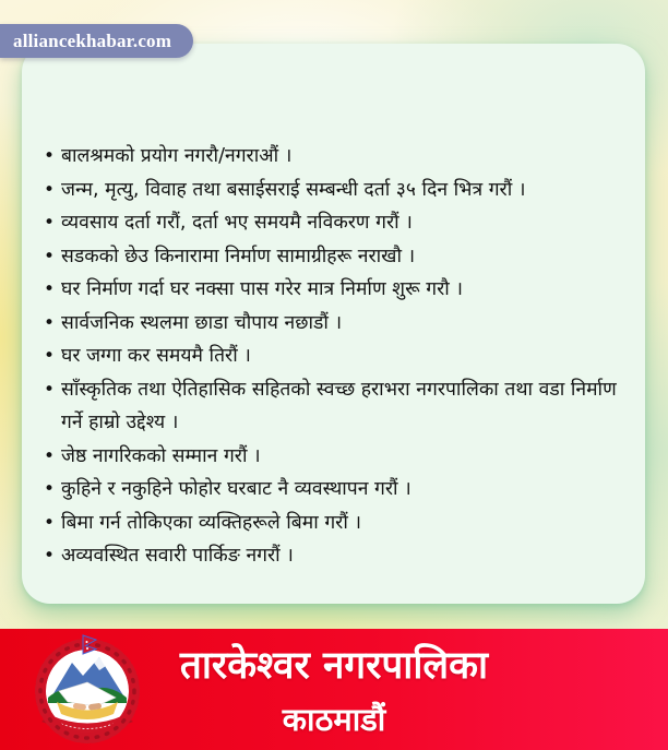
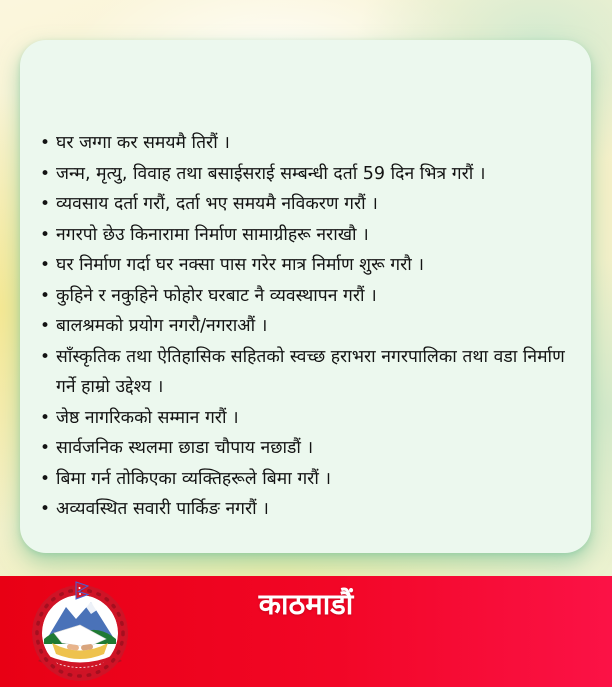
- alliancekhabar.com
  •
- बालश्रमको प्रयोग नगरौ/नगराऔं ।
+ घर जग्गा कर समयमै तिरौं ।
  •
- जन्म, मृत्यु, विवाह तथा बसाईसराई सम्बन्धी दर्ता ३५ दिन भित्र गरौं ।
+ जन्म, मृत्यु, विवाह तथा बसाईसराई सम्बन्धी दर्ता 59 दिन भित्र गरौं ।
  •
  व्यवसाय दर्ता गरौं, दर्ता भए समयमै नविकरण गरौं ।
  •
- सडकको छेउ किनारामा निर्माण सामाग्रीहरू नराखौ ।
+ नगरपो छेउ किनारामा निर्माण सामाग्रीहरू नराखौ ।
  •
  घर निर्माण गर्दा घर नक्सा पास गरेर मात्र निर्माण शुरू गरौ ।
  •
- सार्वजनिक स्थलमा छाडा चौपाय नछाडौं ।
+ कुहिने र नकुहिने फोहोर घरबाट नै व्यवस्थापन गरौं ।
  •
- घर जग्गा कर समयमै तिरौं ।
+ बालश्रमको प्रयोग नगरौ/नगराऔं ।
  •
  साँस्कृतिक तथा ऐतिहासिक सहितको स्वच्छ हराभरा नगरपालिका तथा वडा निर्माण गर्ने हाम्रो उद्देश्य ।
  •
  जेष्ठ नागरिकको सम्मान गरौं ।
  •
- कुहिने र नकुहिने फोहोर घरबाट नै व्यवस्थापन गरौं ।
+ सार्वजनिक स्थलमा छाडा चौपाय नछाडौं ।
  •
  बिमा गर्न तोकिएका व्यक्तिहरूले बिमा गरौं ।
  •
  अव्यवस्थित सवारी पार्किङ नगरौं ।
- तारकेश्वर नगरपालिका
  काठमाडौं
